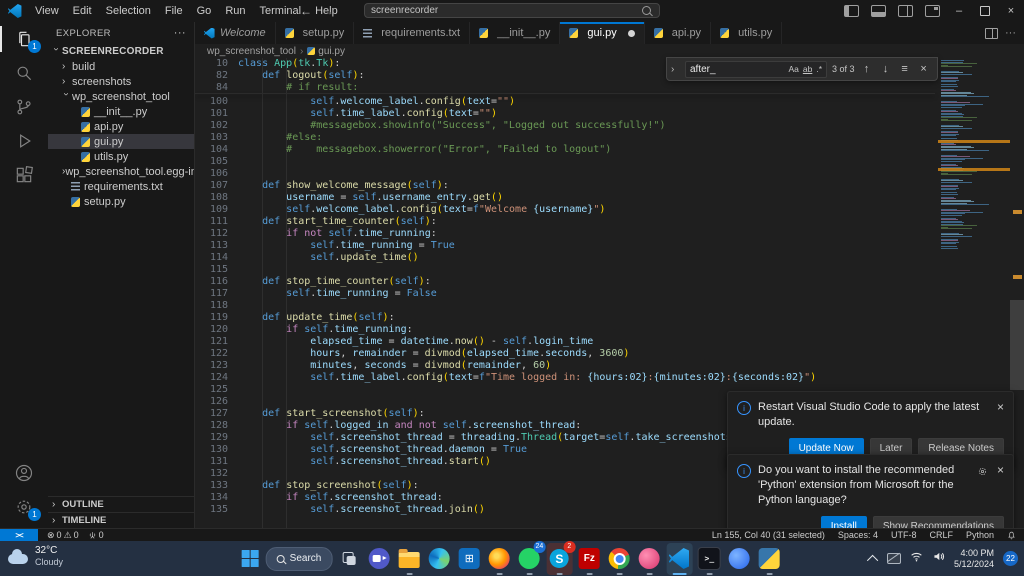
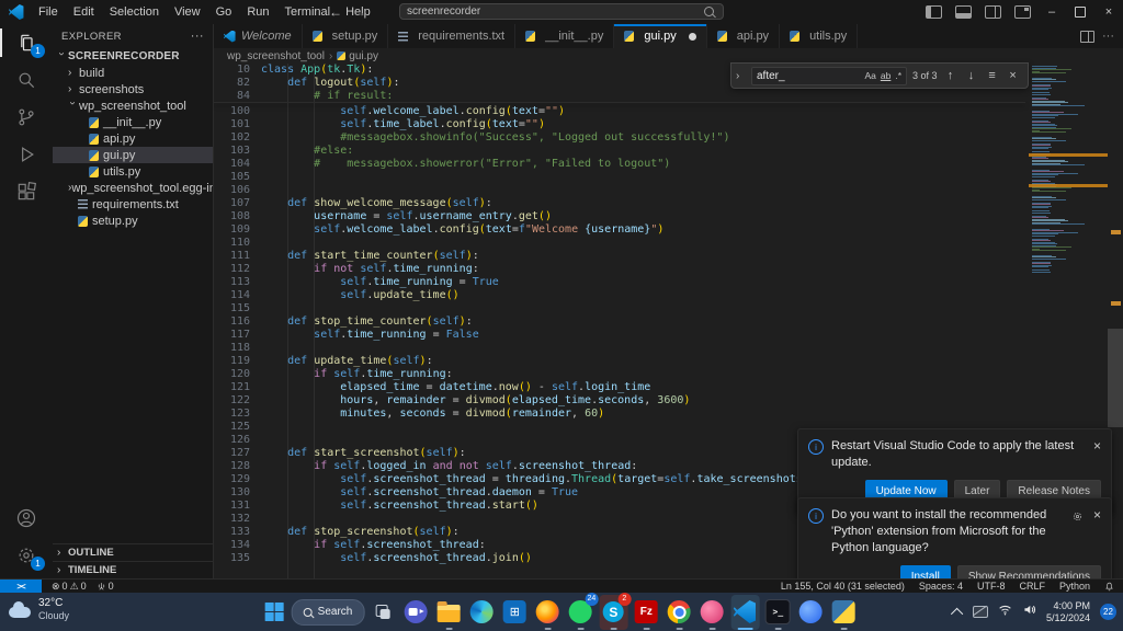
- View
+ File
  Edit
  Selection
- File
+ View
  Go
  Run
  Terminal
  Help
  ←
  →
  screenrecorder
  –
  ×
  1
  1
  EXPLORER
  ···
  SCREENRECORDER
  ›
  build
  ›
  screenshots
  wp_screenshot_tool
  __init__.py
  api.py
  gui.py
  utils.py
  ›
  wp_screenshot_tool.egg-in
  requirements.txt
  setup.py
  ›
  OUTLINE
  ›
  TIMELINE
  Welcome
  setup.py
  requirements.txt
  __init__.py
  gui.py
  api.py
  utils.py
  ···
  wp_screenshot_tool
  ›
  gui.py
  10
  class App(tk.Tk):
  82
  def logout(self):
  84
  # if result:
  100
  self.welcome_label.config(text="")
  101
  self.time_label.config(text="")
  102
  #messagebox.showinfo("Success", "Logged out successfully!")
  103
  #else:
  104
  # messagebox.showerror("Error", "Failed to logout")
  105
  106
  107
  def show_welcome_message(self):
  108
  username = self.username_entry.get()
  109
  self.welcome_label.config(text=f"Welcome {username}")
+ 110
  111
  def start_time_counter(self):
  112
  if not self.time_running:
  113
  self.time_running = True
  114
  self.update_time()
  115
  116
  def stop_time_counter(self):
  117
  self.time_running = False
  118
  119
  def update_time(self):
  120
  if self.time_running:
  121
  elapsed_time = datetime.now() - self.login_time
  122
  hours, remainder = divmod(elapsed_time.seconds, 3600)
  123
  minutes, seconds = divmod(remainder, 60)
- 124
- self.time_label.config(text=f"Time logged in: {hours:02}:{minutes:02}:{seconds:02}")
  125
  126
  127
  def start_screenshot(self):
  128
  if self.logged_in and not self.screenshot_thread:
  129
  self.screenshot_thread = threading.Thread(target=self.take_screenshot
  130
  self.screenshot_thread.daemon = True
  131
  self.screenshot_thread.start()
  132
  133
  def stop_screenshot(self):
  134
  if self.screenshot_thread:
  135
  self.screenshot_thread.join()
  ›
  after_
  Aa
  ab
  .*
  3 of 3
  ↑
  ↓
  ≡
  ×
  i
  Restart Visual Studio Code to apply the latest update.
  ×
  Update Now
  Later
  Release Notes
  i
  Do you want to install the recommended 'Python' extension from Microsoft for the Python language?
  ×
  Install
  Show Recommendations
  ><
  ⊗
  0
  ⚠
  0
  0
  Ln 155, Col 40 (31 selected)
  Spaces: 4
  UTF-8
  CRLF
  Python
  32°C
  Cloudy
  Search
  ⊞
  S
  Fz
  >_
  4:00 PM
  5/12/2024
  22
